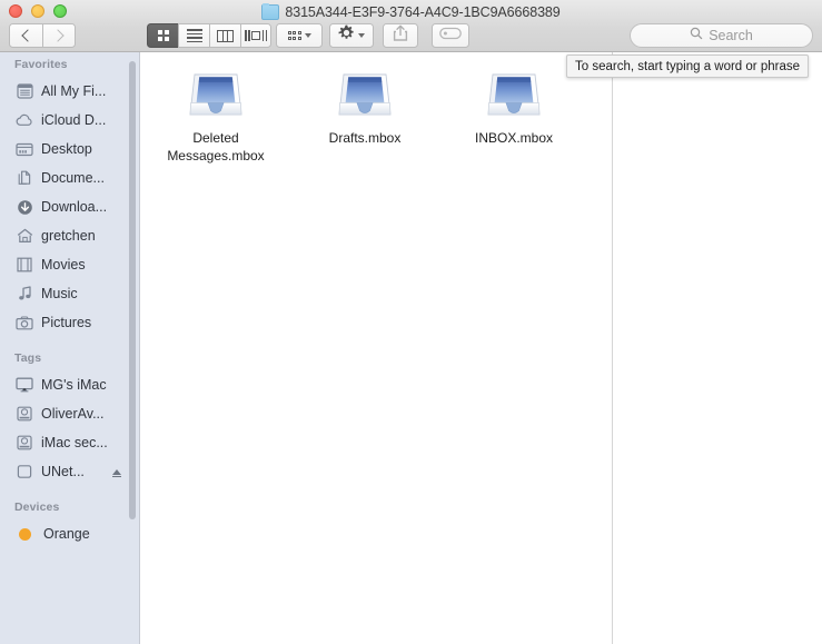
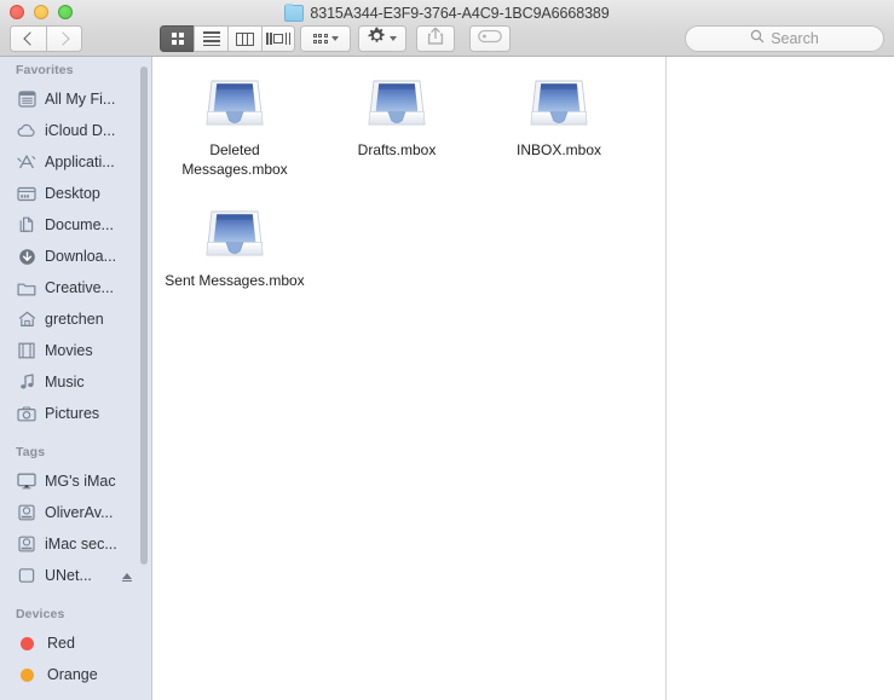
  8315A344-E3F9-3764-A4C9-1BC9A6668389
  Search
- To search, start typing a word or phrase
  Favorites
  All My Fi...
  iCloud D...
+ Applicati...
  Desktop
  Docume...
  Downloa...
+ Creative...
  gretchen
  Movies
  Music
  Pictures
  Tags
  MG's iMac
  OliverAv...
  iMac sec...
  UNet...
  Devices
+ Red
  Orange
  Deleted Messages.mbox
  Drafts.mbox
  INBOX.mbox
+ Sent Messages.mbox
